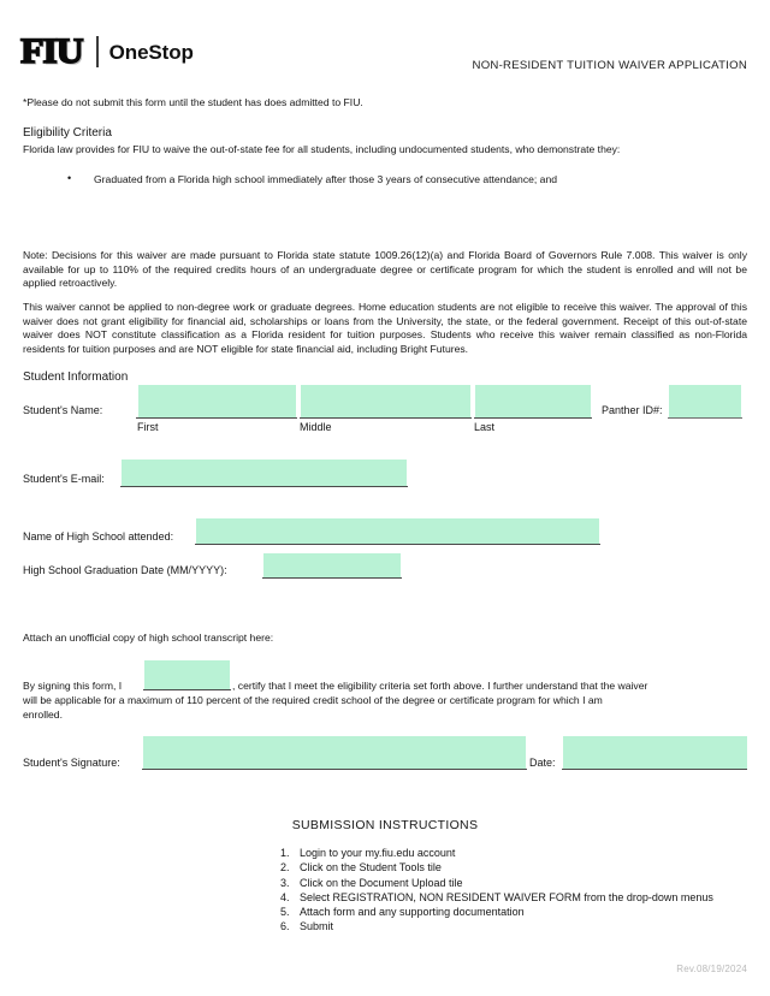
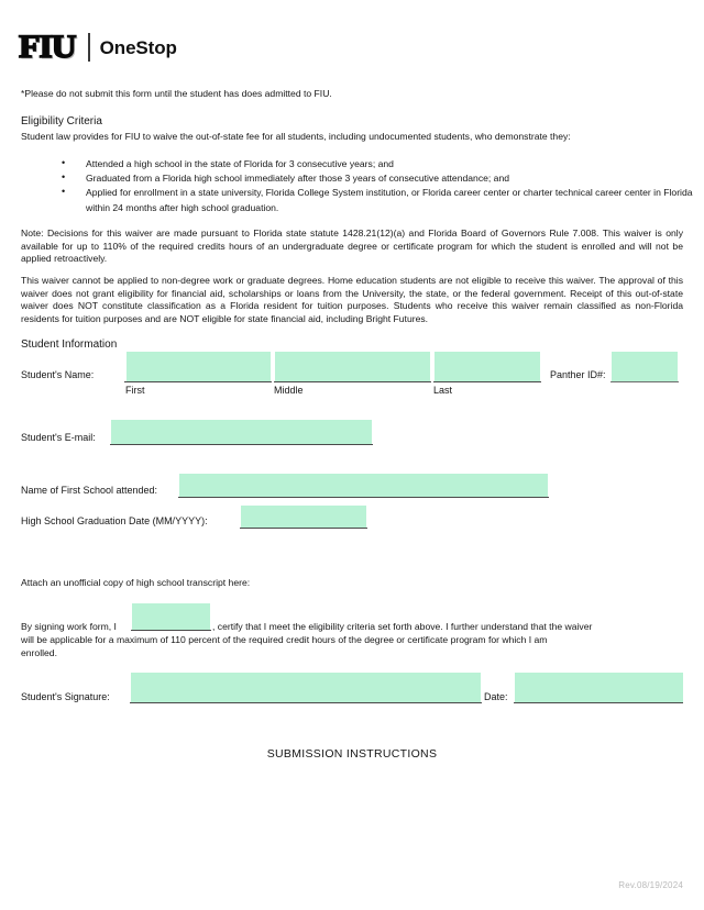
  FIU
  OneStop
- NON-RESIDENT TUITION WAIVER APPLICATION
  *Please do not submit this form until the student has does admitted to FIU.
  Eligibility Criteria
- Florida law provides for FIU to waive the out-of-state fee for all students, including undocumented students, who demonstrate they:
+ Student law provides for FIU to waive the out-of-state fee for all students, including undocumented students, who demonstrate they:
+ Attended a high school in the state of Florida for 3 consecutive years; and
  Graduated from a Florida high school immediately after those 3 years of consecutive attendance; and
+ Applied for enrollment in a state university, Florida College System institution, or Florida career center or charter technical career center in Florida within 24 months after high school graduation.
- Note: Decisions for this waiver are made pursuant to Florida state statute 1009.26(12)(a) and Florida Board of Governors Rule 7.008. This waiver is only available for up to 110% of the required credits hours of an undergraduate degree or certificate program for which the student is enrolled and will not be applied retroactively.
+ Note: Decisions for this waiver are made pursuant to Florida state statute 1428.21(12)(a) and Florida Board of Governors Rule 7.008. This waiver is only available for up to 110% of the required credits hours of an undergraduate degree or certificate program for which the student is enrolled and will not be applied retroactively.
  This waiver cannot be applied to non-degree work or graduate degrees. Home education students are not eligible to receive this waiver. The approval of this waiver does not grant eligibility for financial aid, scholarships or loans from the University, the state, or the federal government. Receipt of this out-of-state waiver does NOT constitute classification as a Florida resident for tuition purposes. Students who receive this waiver remain classified as non-Florida residents for tuition purposes and are NOT eligible for state financial aid, including Bright Futures.
  Student Information
  Student's Name:
  First
  Middle
  Last
  Panther ID#:
  Student's E-mail:
- Name of High School attended:
+ Name of First School attended:
  High School Graduation Date (MM/YYYY):
  Attach an unofficial copy of high school transcript here:
- By signing this form, I
+ By signing work form, I
  , certify that I meet the eligibility criteria set forth above. I further understand that the waiver
- will be applicable for a maximum of 110 percent of the required credit school of the degree or certificate program for which I am
+ will be applicable for a maximum of 110 percent of the required credit hours of the degree or certificate program for which I am
  enrolled.
  Student's Signature:
  Date:
  SUBMISSION INSTRUCTIONS
- Login to your my.fiu.edu account
- Click on the Student Tools tile
- Click on the Document Upload tile
- Select REGISTRATION, NON RESIDENT WAIVER FORM from the drop-down menus
- Attach form and any supporting documentation
- Submit
  Rev.08/19/2024
